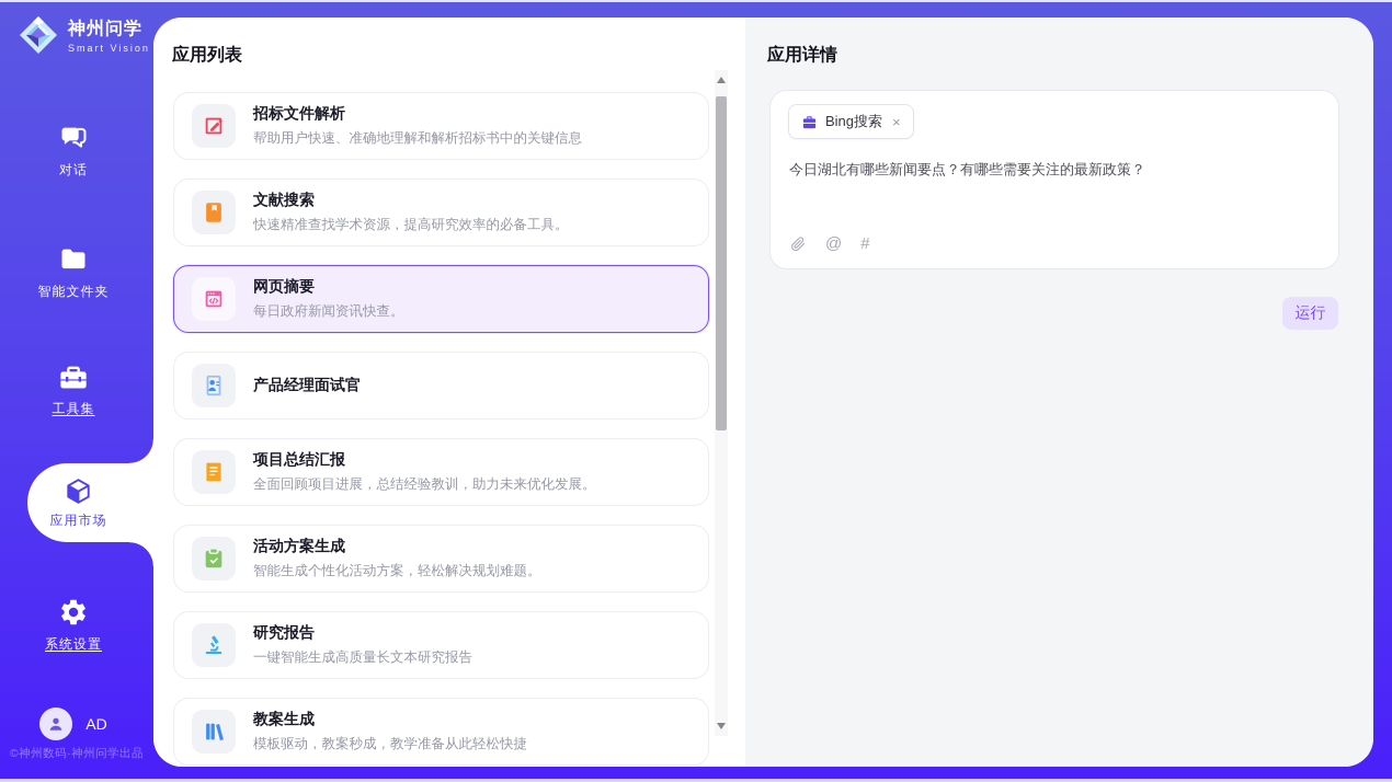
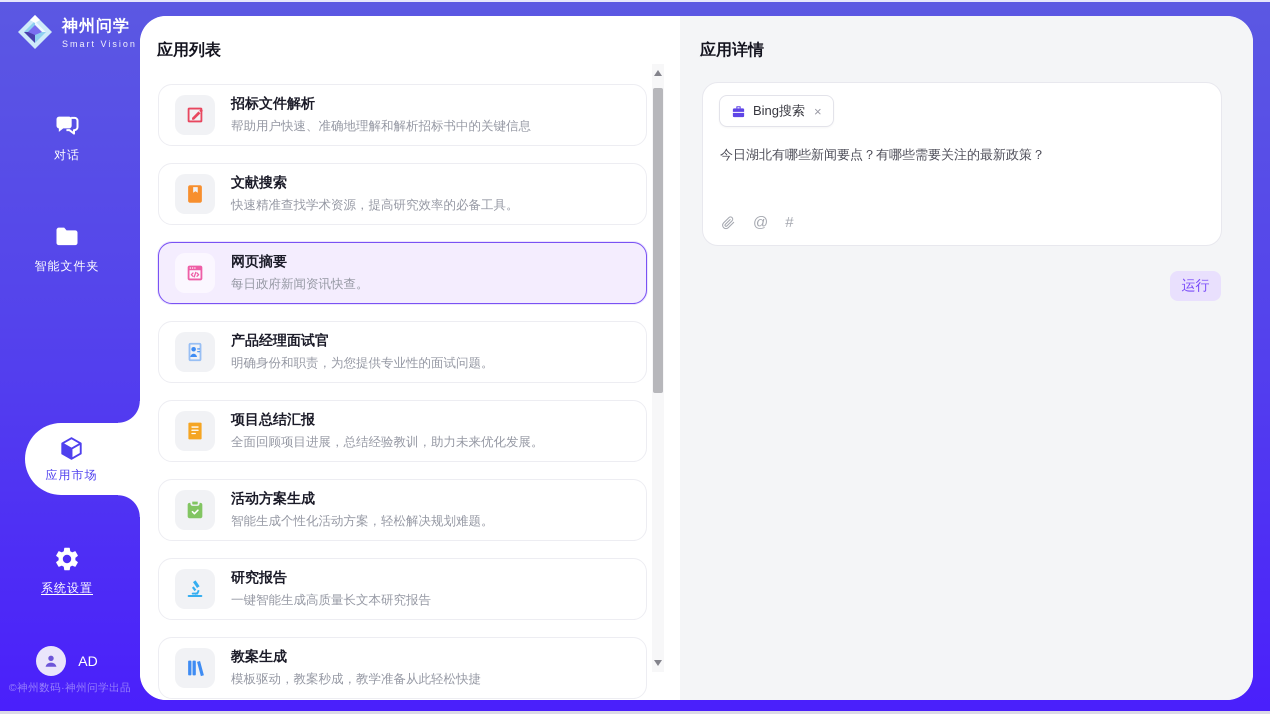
  神州问学
  Smart Vision
  对话
  智能文件夹
- 工具集
  应用市场
  系统设置
  AD
  ©神州数码·神州问学出品
  应用列表
  招标文件解析
  帮助用户快速、准确地理解和解析招标书中的关键信息
  文献搜索
  快速精准查找学术资源，提高研究效率的必备工具。
  网页摘要
  每日政府新闻资讯快查。
  产品经理面试官
+ 明确身份和职责，为您提供专业性的面试问题。
  项目总结汇报
  全面回顾项目进展，总结经验教训，助力未来优化发展。
  活动方案生成
  智能生成个性化活动方案，轻松解决规划难题。
  研究报告
  一键智能生成高质量长文本研究报告
  教案生成
  模板驱动，教案秒成，教学准备从此轻松快捷
  应用详情
  Bing搜索
  ×
  今日湖北有哪些新闻要点？有哪些需要关注的最新政策？
  @
  #
  运行
